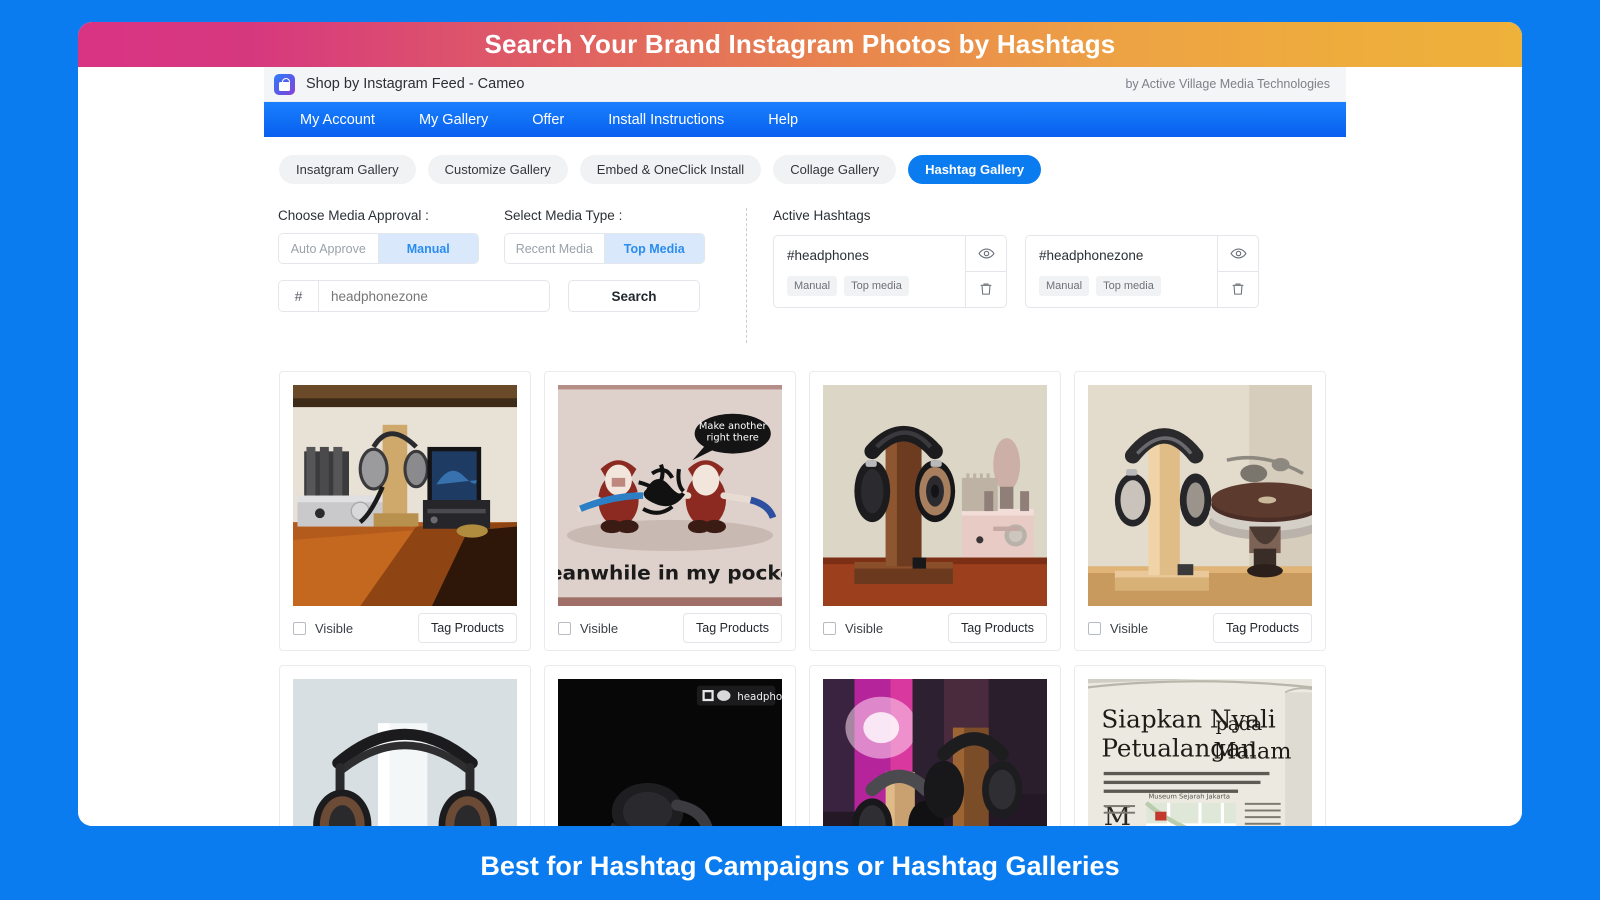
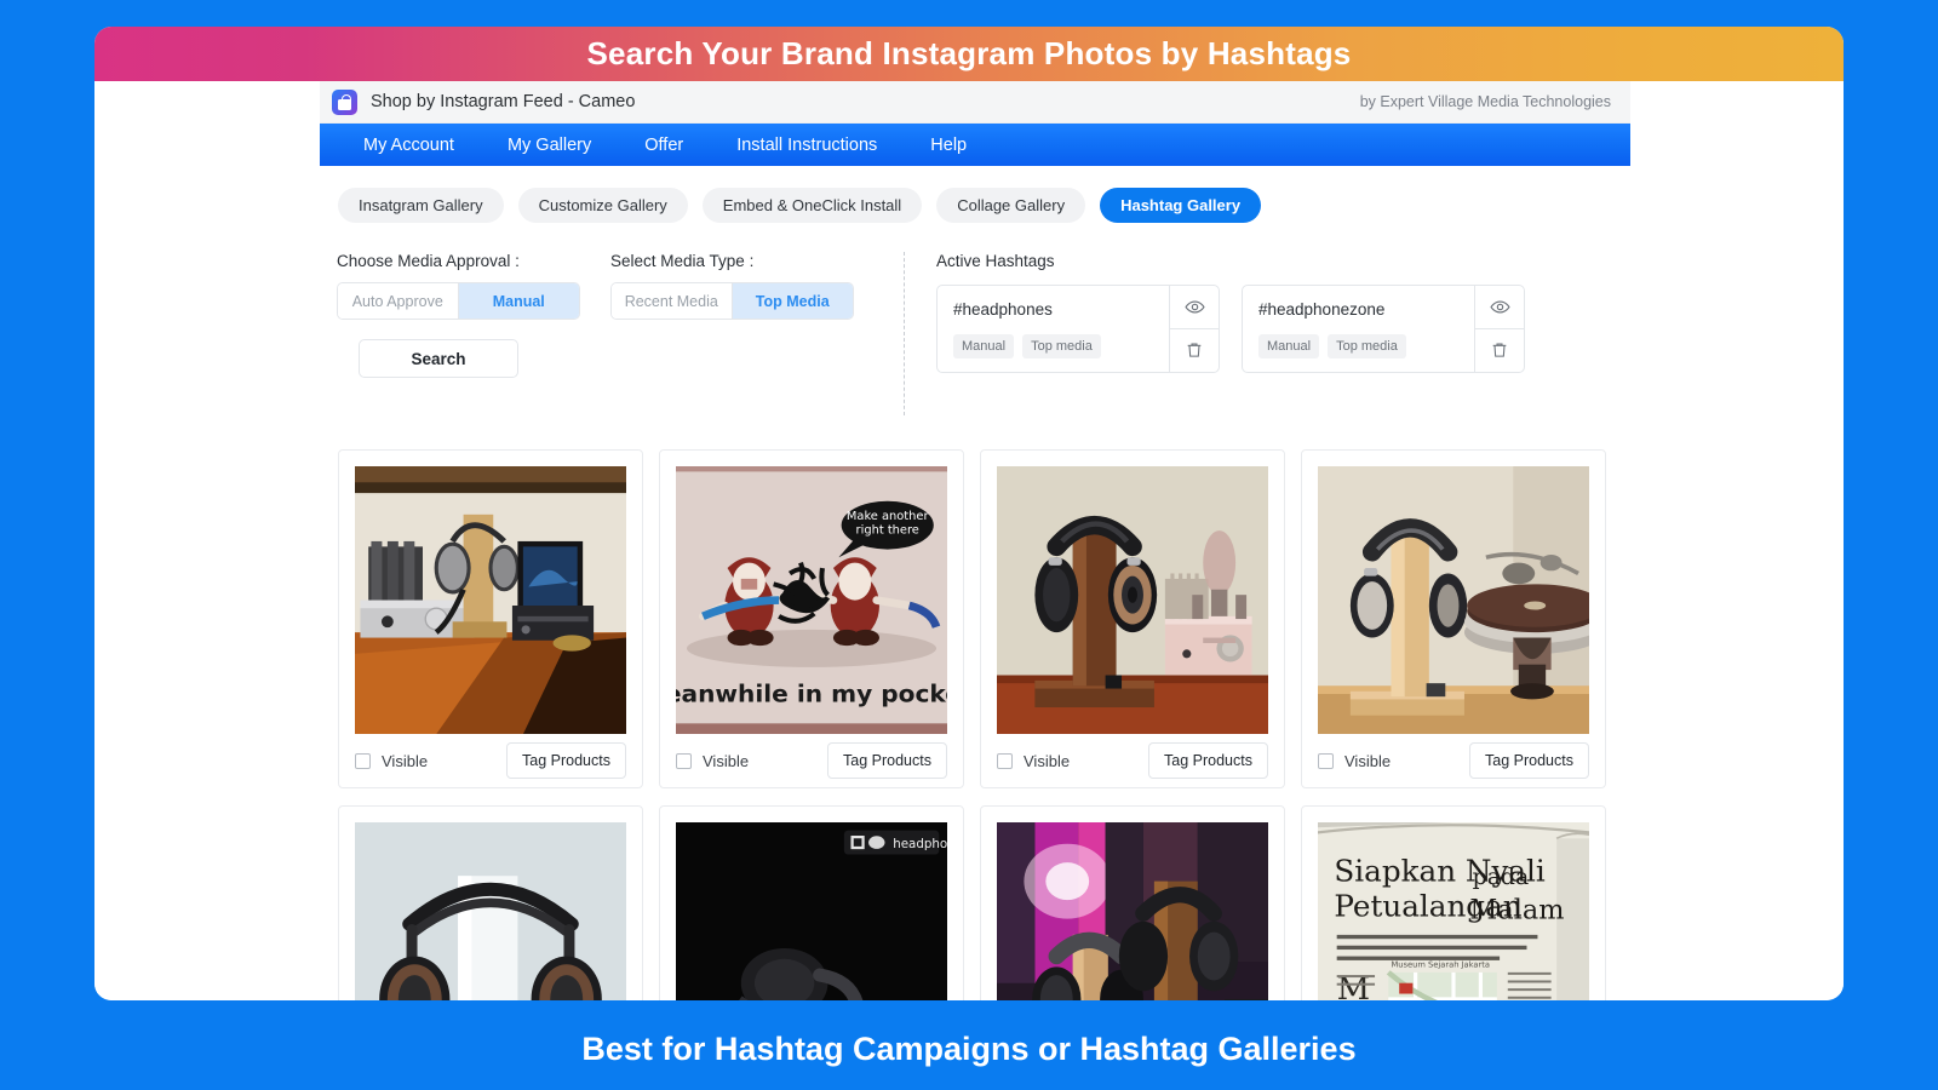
  Search Your Brand Instagram Photos by Hashtags
  Shop by Instagram Feed - Cameo
- by Active Village Media Technologies
+ by Expert Village Media Technologies
  My Account
  My Gallery
  Offer
  Install Instructions
  Help
  Insatgram Gallery
  Customize Gallery
  Embed & OneClick Install
  Collage Gallery
  Hashtag Gallery
  Choose Media Approval :
  Select Media Type :
  Auto Approve
  Manual
  Recent Media
  Top Media
- #
- headphonezone
  Search
  Active Hashtags
  #headphones
  Manual
  Top media
  #headphonezone
  Manual
  Top media
  Visible
  Tag Products
  Make another
  right there
  anwhile in my pock
  Visible
  Tag Products
  Visible
  Tag Products
  Visible
  Tag Products
  Siapkan Nyali
  pada
  Petualangan
  Malam
  M
  Best for Hashtag Campaigns or Hashtag Galleries
